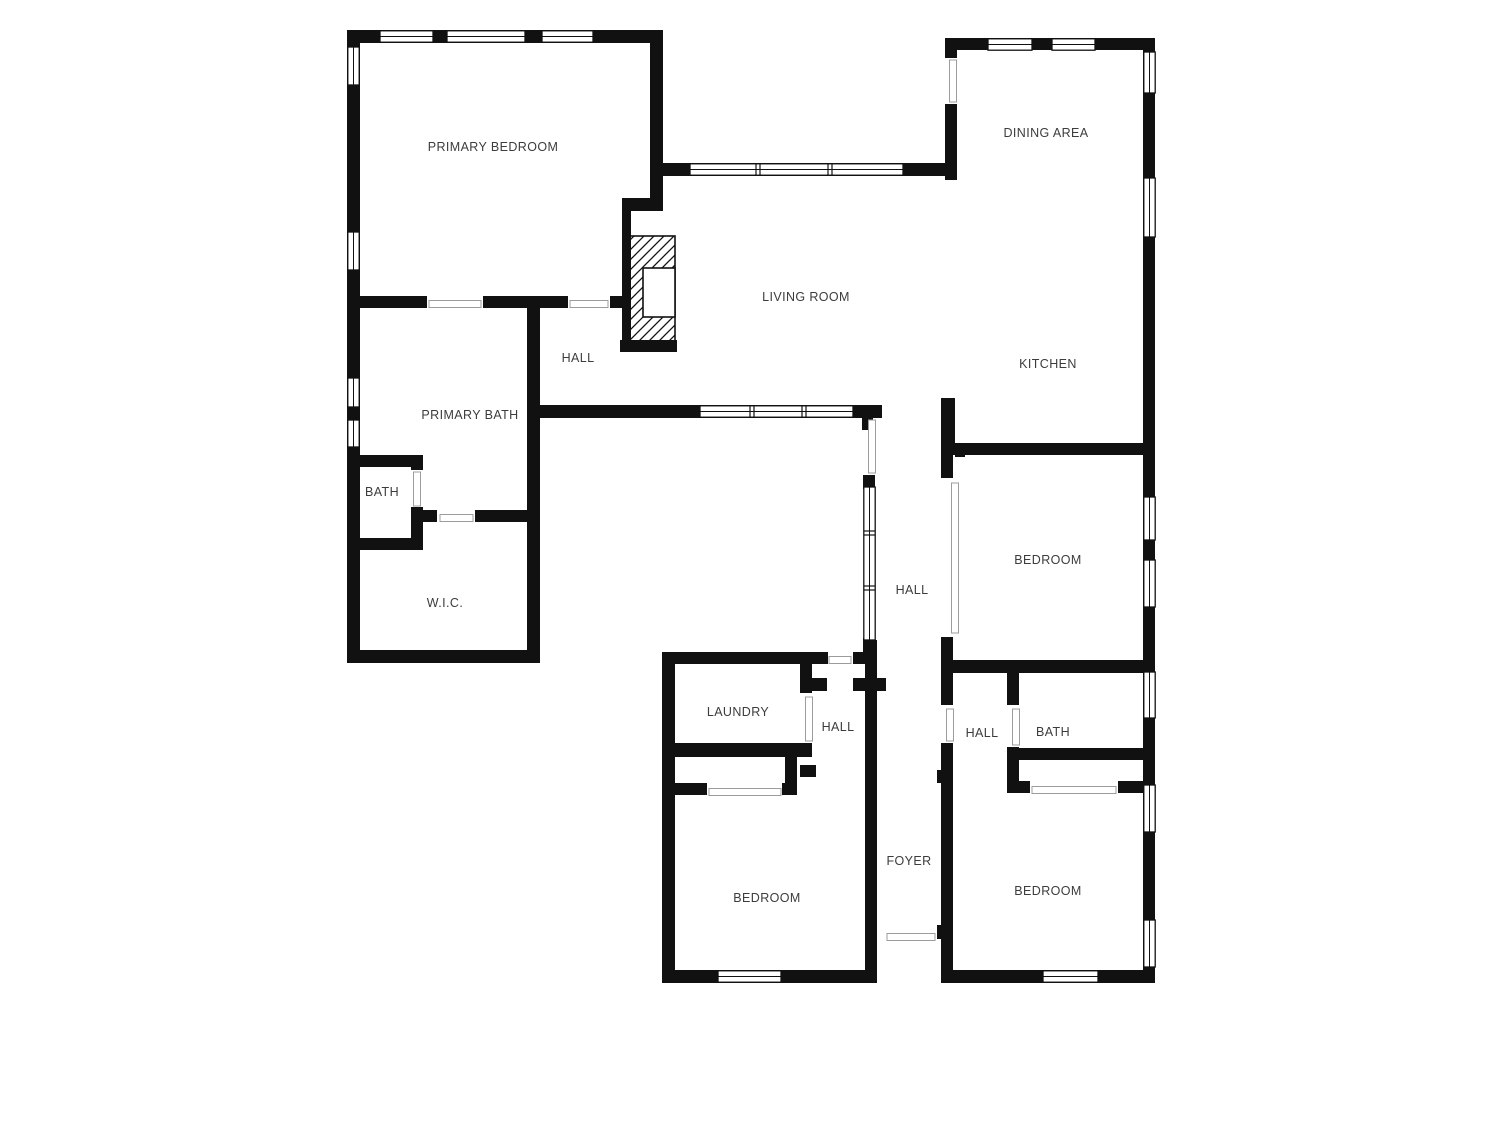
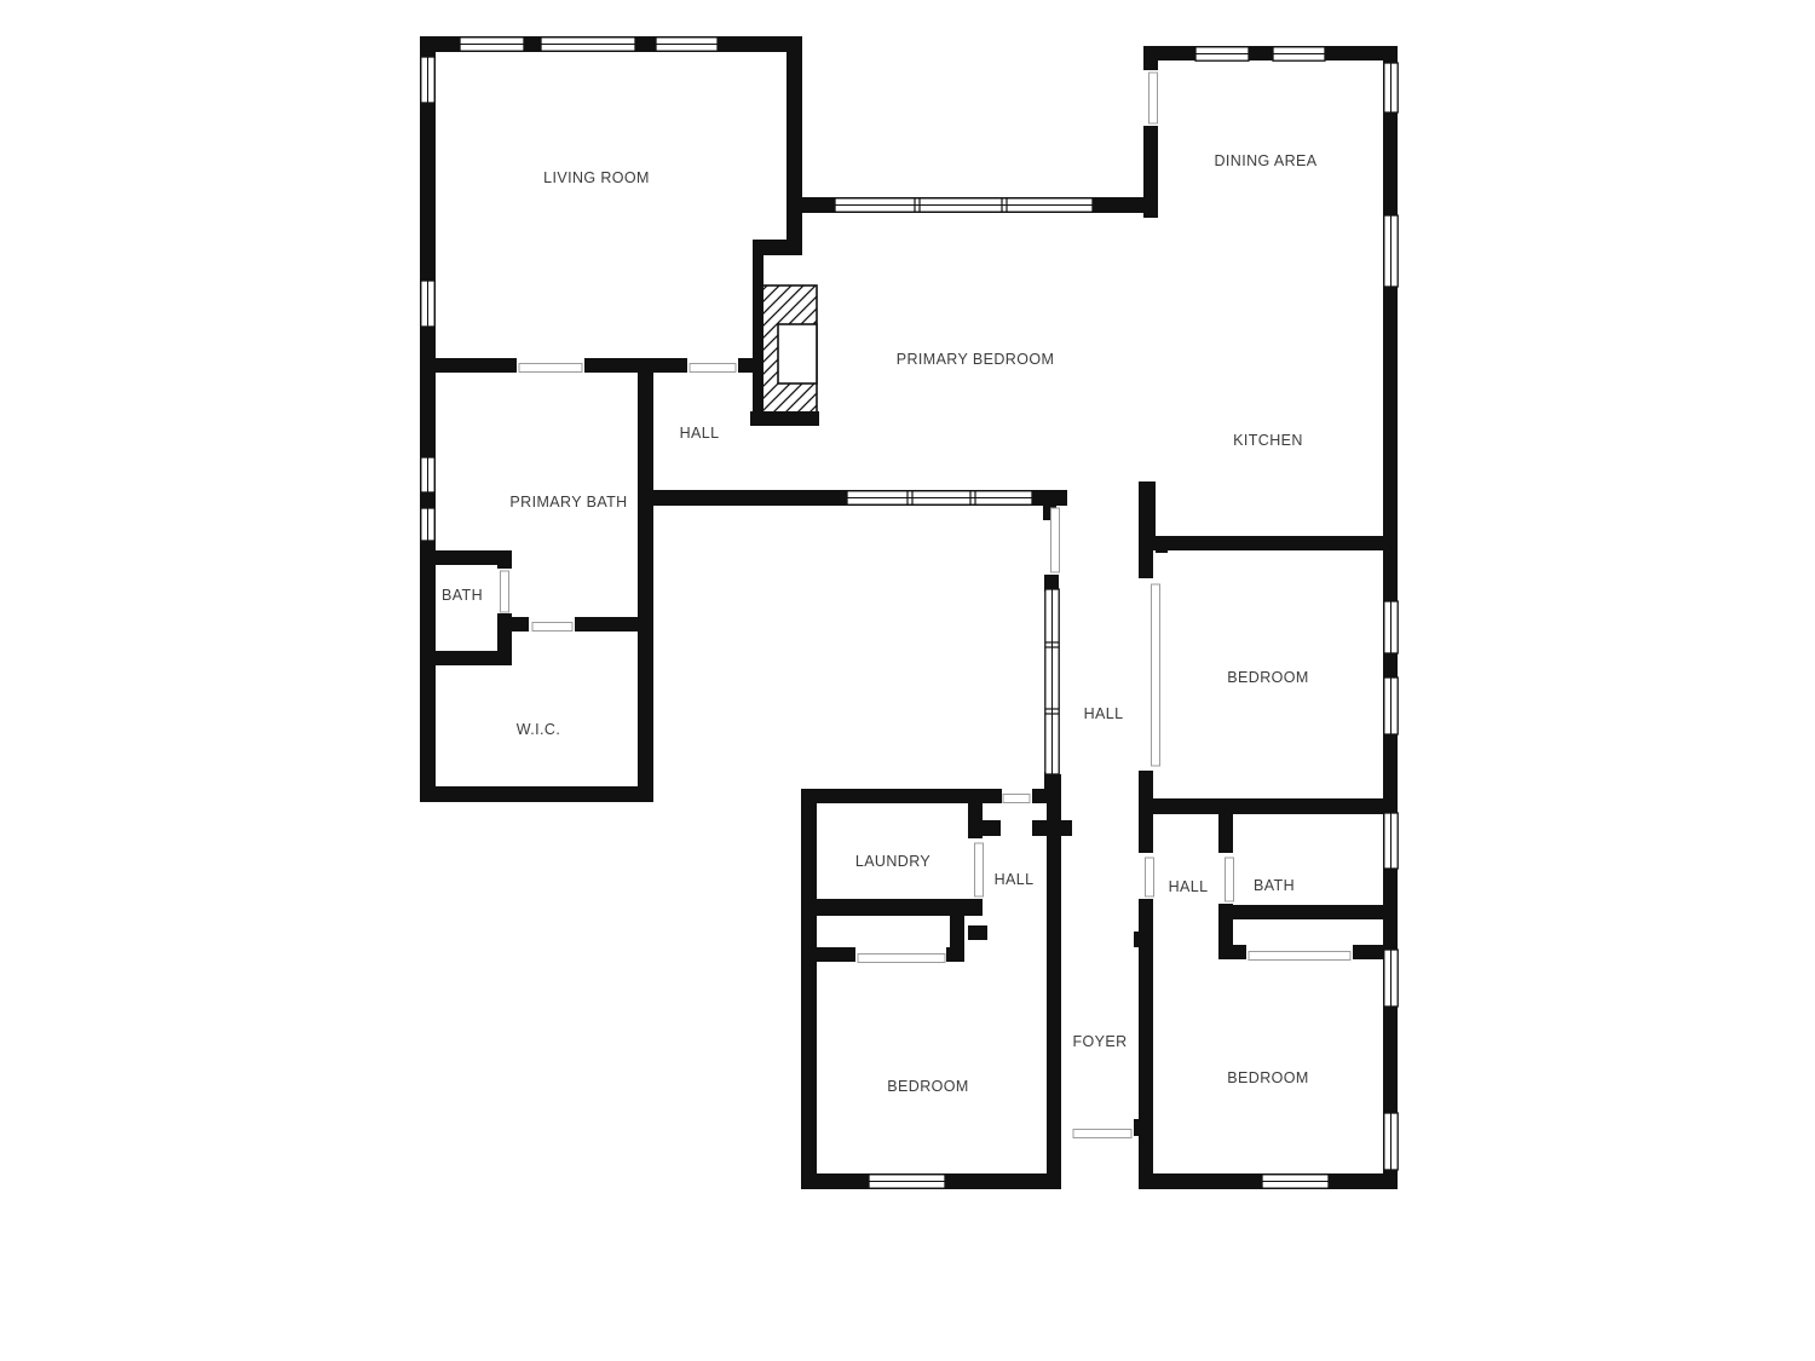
- PRIMARY BEDROOM
+ LIVING ROOM
  DINING AREA
- LIVING ROOM
+ PRIMARY BEDROOM
  KITCHEN
  HALL
  PRIMARY BATH
  BATH
  W.I.C.
  BEDROOM
  HALL
  LAUNDRY
  HALL
  HALL
  BATH
  FOYER
  BEDROOM
  BEDROOM
